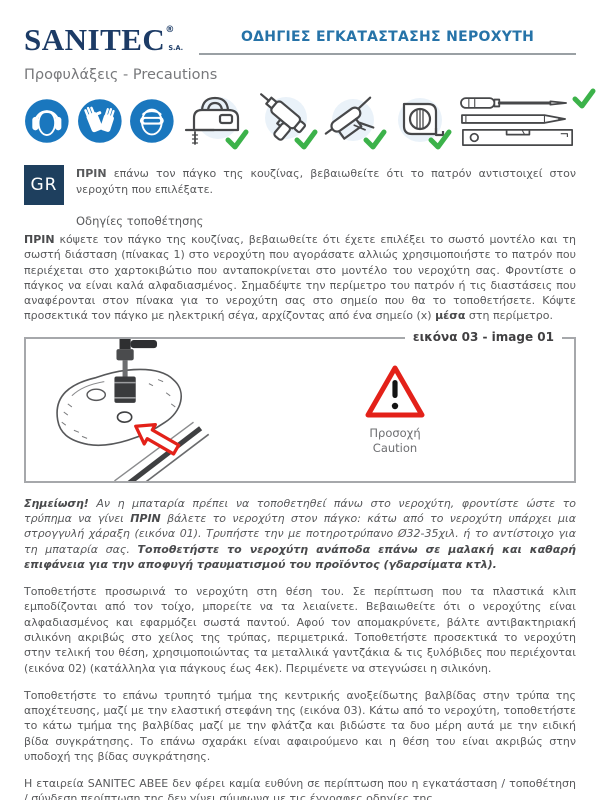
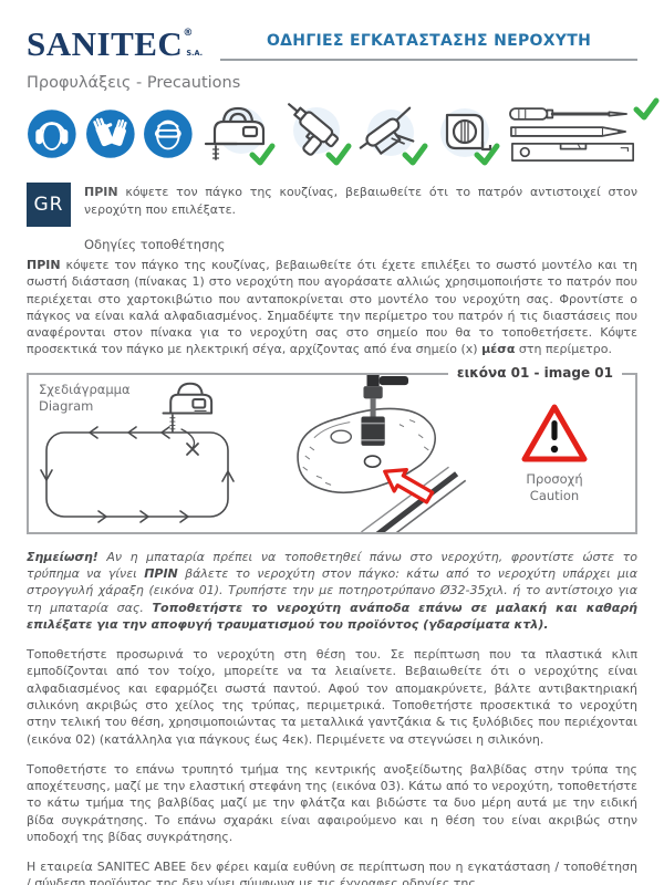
  SANITEC®S.A.
  ΟΔΗΓΙΕΣ ΕΓΚΑΤΑΣΤΑΣΗΣ ΝΕΡΟΧΥΤΗ
  Προφυλάξεις - Precautions
  GR
- ΠΡΙΝ επάνω τον πάγκο της κουζίνας, βεβαιωθείτε ότι το πατρόν αντιστοιχεί στον νεροχύτη που επιλέξατε.
+ ΠΡΙΝ κόψετε τον πάγκο της κουζίνας, βεβαιωθείτε ότι το πατρόν αντιστοιχεί στον νεροχύτη που επιλέξατε.
  Οδηγίες τοποθέτησης
  ΠΡΙΝ κόψετε τον πάγκο της κουζίνας, βεβαιωθείτε ότι έχετε επιλέξει το σωστό μοντέλο και τη σωστή διάσταση (πίνακας 1) στο νεροχύτη που αγοράσατε αλλιώς χρησιμοποιήστε το πατρόν που περιέχεται στο χαρτοκιβώτιο που ανταποκρίνεται στο μοντέλο του νεροχύτη σας. Φροντίστε ο πάγκος να είναι καλά αλφαδιασμένος. Σημαδέψτε την περίμετρο του πατρόν ή τις διαστάσεις που αναφέρονται στον πίνακα για το νεροχύτη σας στο σημείο που θα το τοποθετήσετε. Κόψτε προσεκτικά τον πάγκο με ηλεκτρική σέγα, αρχίζοντας από ένα σημείο (x) μέσα στη περίμετρο.
- εικόνα 03 - image 01
+ εικόνα 01 - image 01
+ Σχεδιάγραμμα
+ Diagram
  Προσοχή
  Caution
- Σημείωση! Αν η μπαταρία πρέπει να τοποθετηθεί πάνω στο νεροχύτη, φροντίστε ώστε το τρύπημα να γίνει ΠΡΙΝ βάλετε το νεροχύτη στον πάγκο: κάτω από το νεροχύτη υπάρχει μια στρογγυλή χάραξη (εικόνα 01). Τρυπήστε την με ποτηροτρύπανο Ø32-35χιλ. ή το αντίστοιχο για τη μπαταρία σας. Τοποθετήστε το νεροχύτη ανάποδα επάνω σε μαλακή και καθαρή επιφάνεια για την αποφυγή τραυματισμού του προϊόντος (γδαρσίματα κτλ).
+ Σημείωση! Αν η μπαταρία πρέπει να τοποθετηθεί πάνω στο νεροχύτη, φροντίστε ώστε το τρύπημα να γίνει ΠΡΙΝ βάλετε το νεροχύτη στον πάγκο: κάτω από το νεροχύτη υπάρχει μια στρογγυλή χάραξη (εικόνα 01). Τρυπήστε την με ποτηροτρύπανο Ø32-35χιλ. ή το αντίστοιχο για τη μπαταρία σας. Τοποθετήστε το νεροχύτη ανάποδα επάνω σε μαλακή και καθαρή επιλέξατε για την αποφυγή τραυματισμού του προϊόντος (γδαρσίματα κτλ).
  Τοποθετήστε προσωρινά το νεροχύτη στη θέση του. Σε περίπτωση που τα πλαστικά κλιπ εμποδίζονται από τον τοίχο, μπορείτε να τα λειαίνετε. Βεβαιωθείτε ότι ο νεροχύτης είναι αλφαδιασμένος και εφαρμόζει σωστά παντού. Αφού τον απομακρύνετε, βάλτε αντιβακτηριακή σιλικόνη ακριβώς στο χείλος της τρύπας, περιμετρικά. Τοποθετήστε προσεκτικά το νεροχύτη στην τελική του θέση, χρησιμοποιώντας τα μεταλλικά γαντζάκια & τις ξυλόβιδες που περιέχονται (εικόνα 02) (κατάλληλα για πάγκους έως 4εκ). Περιμένετε να στεγνώσει η σιλικόνη.
  Τοποθετήστε το επάνω τρυπητό τμήμα της κεντρικής ανοξείδωτης βαλβίδας στην τρύπα της αποχέτευσης, μαζί με την ελαστική στεφάνη της (εικόνα 03). Κάτω από το νεροχύτη, τοποθετήστε το κάτω τμήμα της βαλβίδας μαζί με την φλάτζα και βιδώστε τα δυο μέρη αυτά με την ειδική βίδα συγκράτησης. Το επάνω σχαράκι είναι αφαιρούμενο και η θέση του είναι ακριβώς στην υποδοχή της βίδας συγκράτησης.
- Η εταιρεία SANITEC ΑΒΕΕ δεν φέρει καμία ευθύνη σε περίπτωση που η εγκατάσταση / τοποθέτηση / σύνδεση περίπτωση της δεν γίνει σύμφωνα με τις έγγραφες οδηγίες της.
+ Η εταιρεία SANITEC ΑΒΕΕ δεν φέρει καμία ευθύνη σε περίπτωση που η εγκατάσταση / τοποθέτηση / σύνδεση προϊόντος της δεν γίνει σύμφωνα με τις έγγραφες οδηγίες της.
